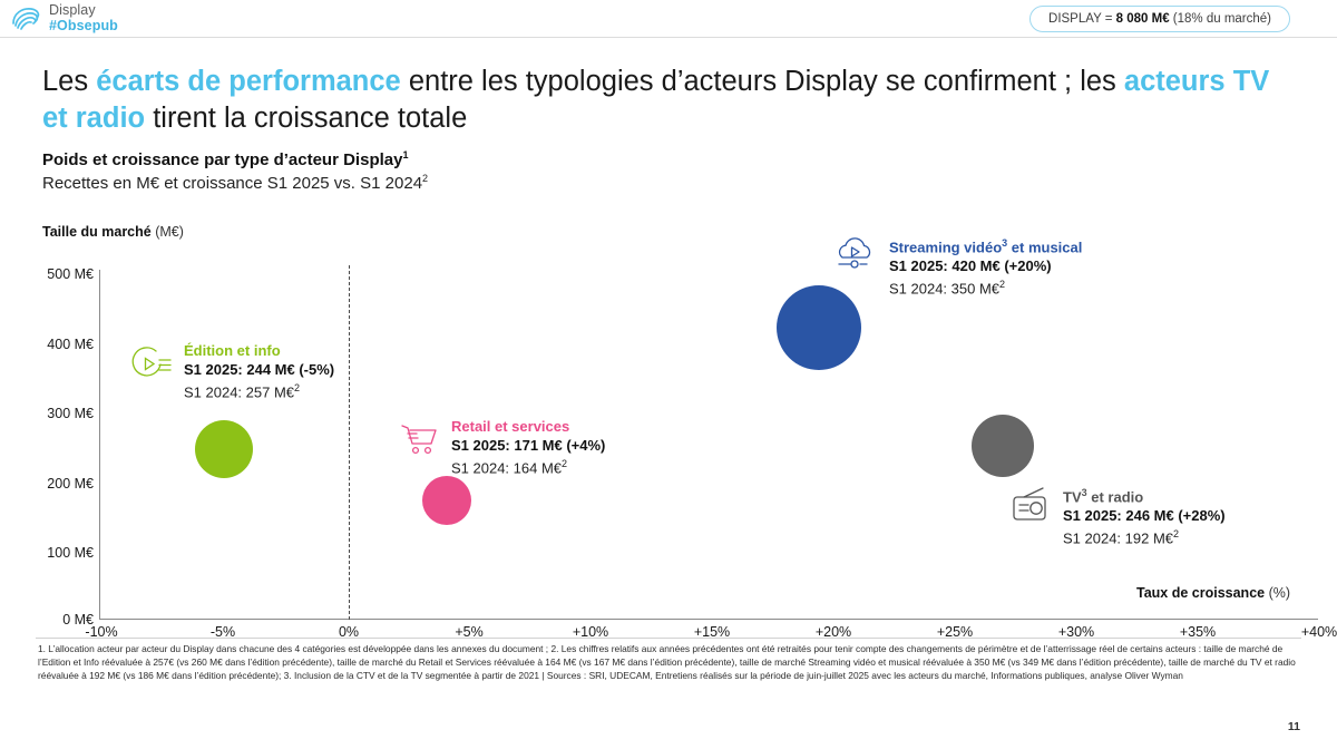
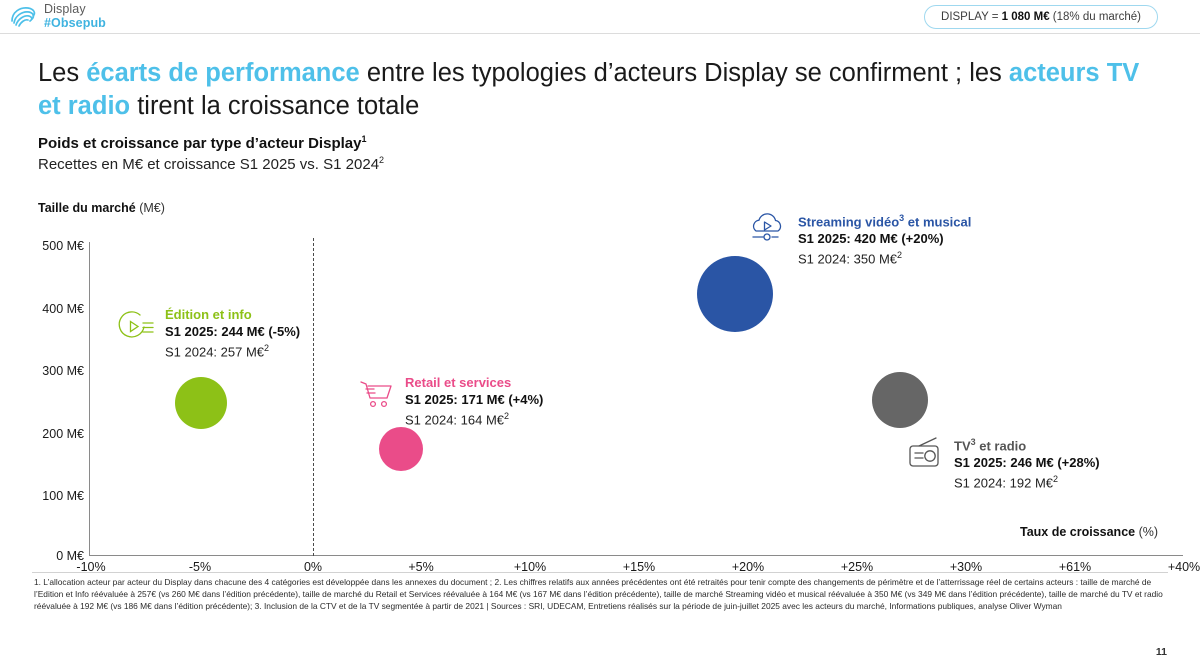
  Display
  #Obsepub
- DISPLAY = 8 080 M€ (18% du marché)
+ DISPLAY = 1 080 M€ (18% du marché)
  Les écarts de performance entre les typologies d’acteurs Display se confirment ; les acteurs TV et radio tirent la croissance totale
  Poids et croissance par type d’acteur Display1
  Recettes en M€ et croissance S1 2025 vs. S1 20242
  Taille du marché (M€)
  Taux de croissance (%)
  500 M€
  400 M€
  300 M€
  200 M€
  100 M€
  0 M€
  -10%
  -5%
  0%
  +5%
  +10%
  +15%
  +20%
  +25%
  +30%
- +35%
+ +61%
  +40%
  Édition et info
  S1 2025: 244 M€ (-5%)
  S1 2024: 257 M€2
  Retail et services
  S1 2025: 171 M€ (+4%)
  S1 2024: 164 M€2
  Streaming vidéo3 et musical
  S1 2025: 420 M€ (+20%)
  S1 2024: 350 M€2
  TV3 et radio
  S1 2025: 246 M€ (+28%)
  S1 2024: 192 M€2
  1. L’allocation acteur par acteur du Display dans chacune des 4 catégories est développée dans les annexes du document ; 2. Les chiffres relatifs aux années précédentes ont été retraités pour tenir compte des changements de périmètre et de l’atterrissage réel de certains acteurs : taille de marché de l’Edition et Info réévaluée à 257€ (vs 260 M€ dans l’édition précédente), taille de marché du Retail et Services réévaluée à 164 M€ (vs 167 M€ dans l’édition précédente), taille de marché Streaming vidéo et musical réévaluée à 350 M€ (vs 349 M€ dans l’édition précédente), taille de marché du TV et radio réévaluée à 192 M€ (vs 186 M€ dans l’édition précédente); 3. Inclusion de la CTV et de la TV segmentée à partir de 2021 | Sources : SRI, UDECAM, Entretiens réalisés sur la période de juin-juillet 2025 avec les acteurs du marché, Informations publiques, analyse Oliver Wyman
  11
